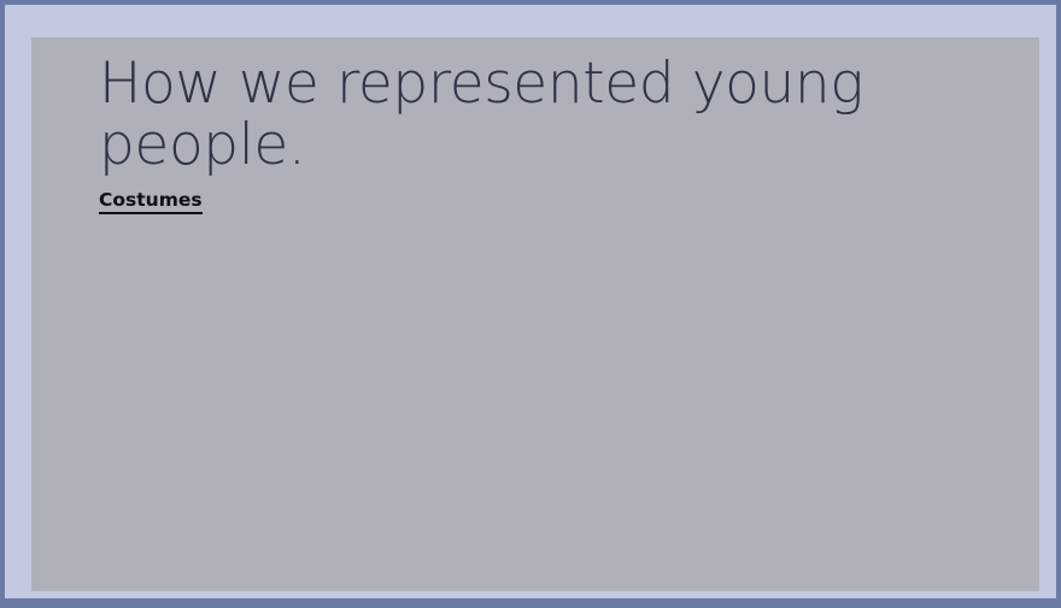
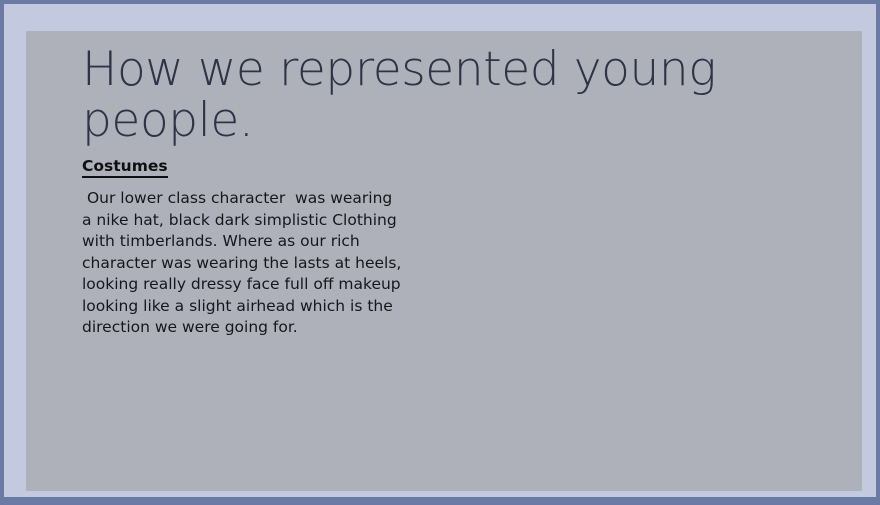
  How we represented young
  people.
  Costumes
+ Our lower class character was wearing
+ a nike hat, black dark simplistic Clothing
+ with timberlands. Where as our rich
+ character was wearing the lasts at heels,
+ looking really dressy face full off makeup
+ looking like a slight airhead which is the
+ direction we were going for.
